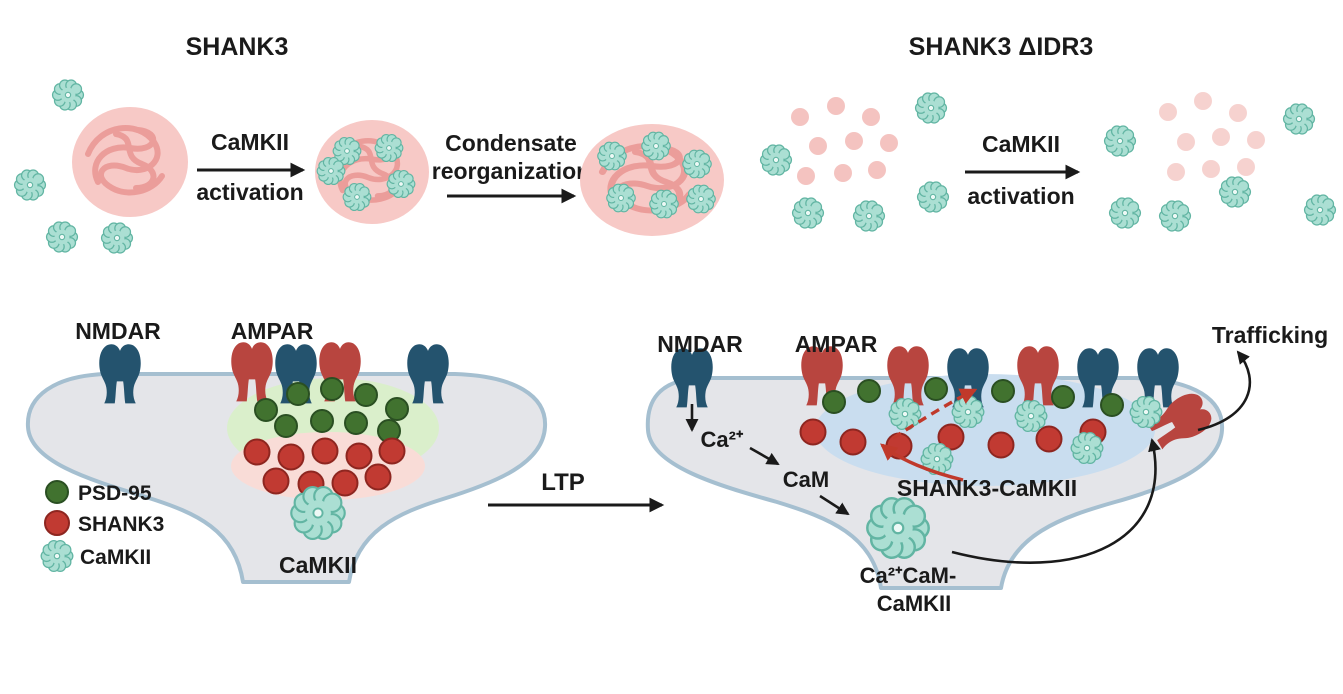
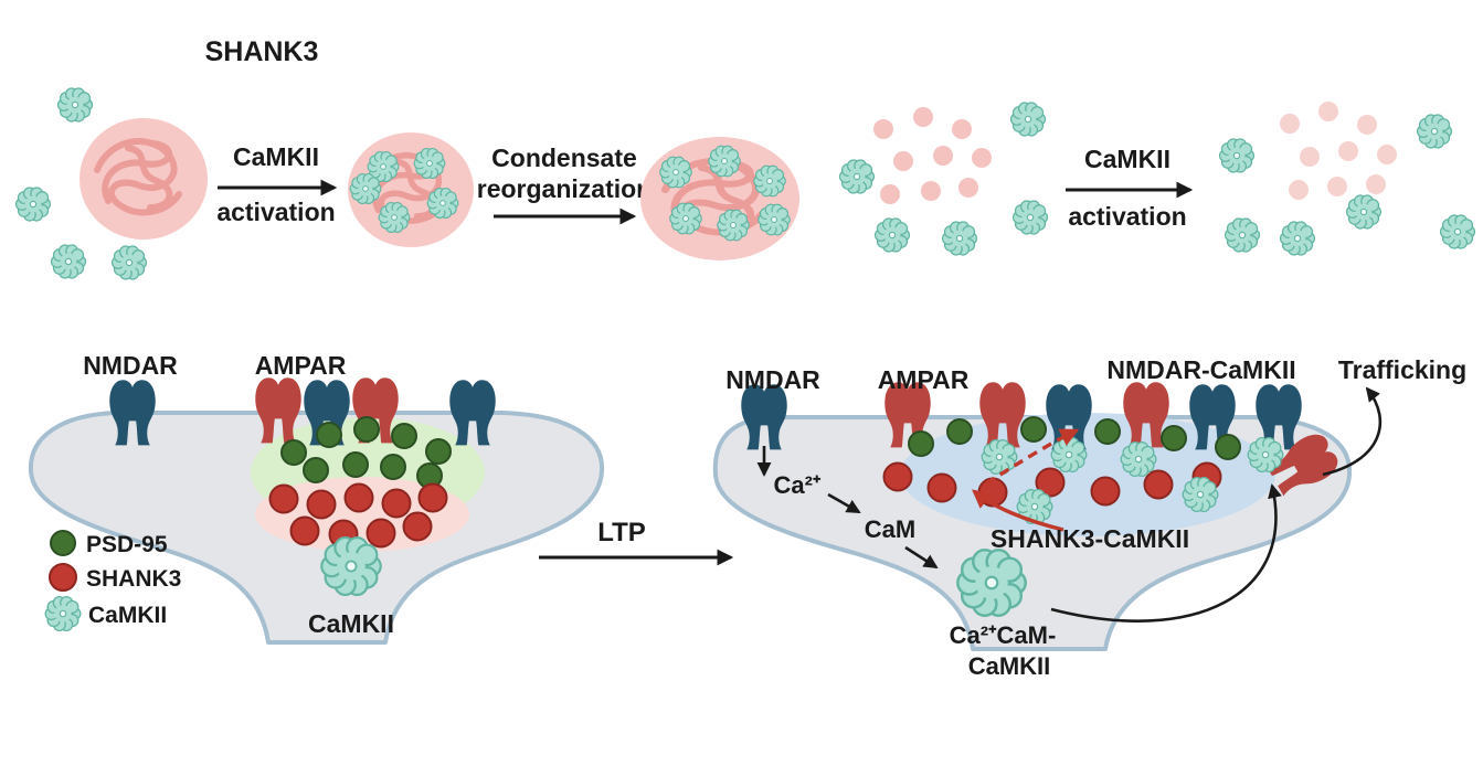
  SHANK3
  CaMKII
  activation
  Condensate
  reorganizatio
- SHANK3 ΔIDR3
  CaMKII
  activation
  NMDAR
  AMPAR
  CaMKII
  PSD-95
  SHANK3
  CaMKII
  LTP
  NMDAR
  AMPAR
+ NMDAR-CaMKII
  Trafficking
  Ca²⁺
  CaM
  Ca²⁺CaM-
  CaMKII
  SHANK3-CaMKII
